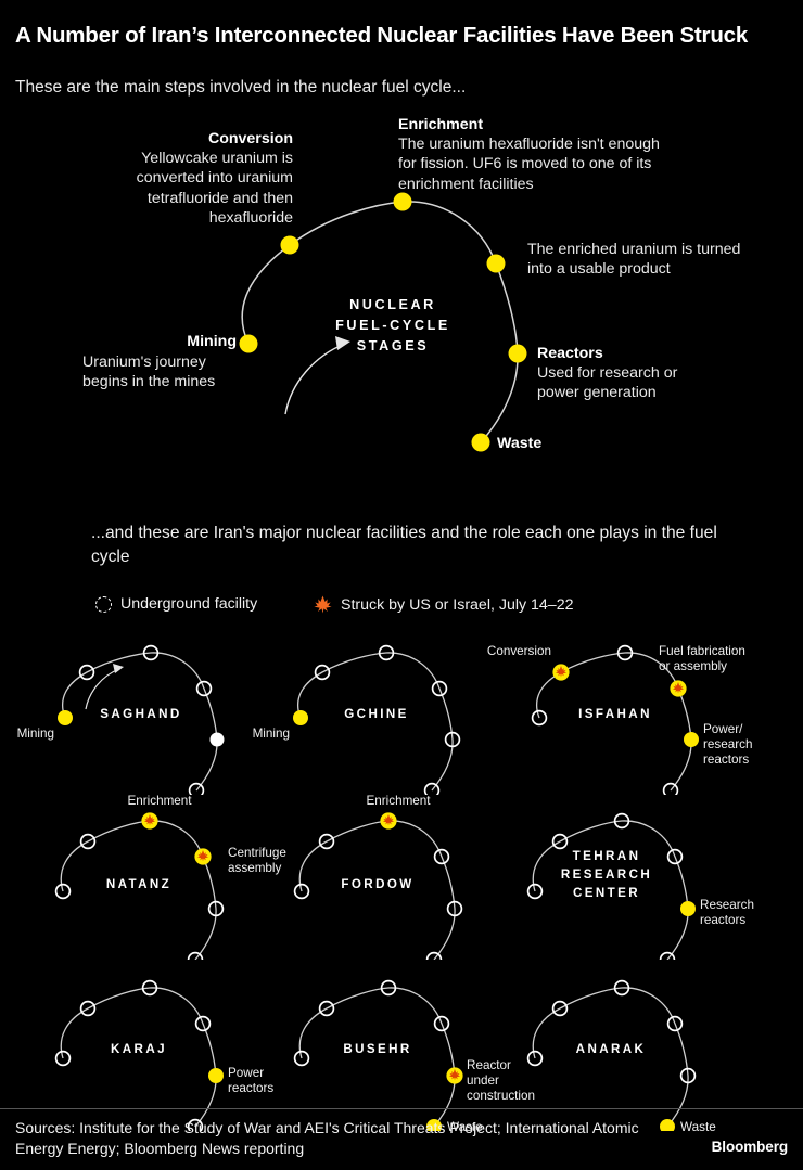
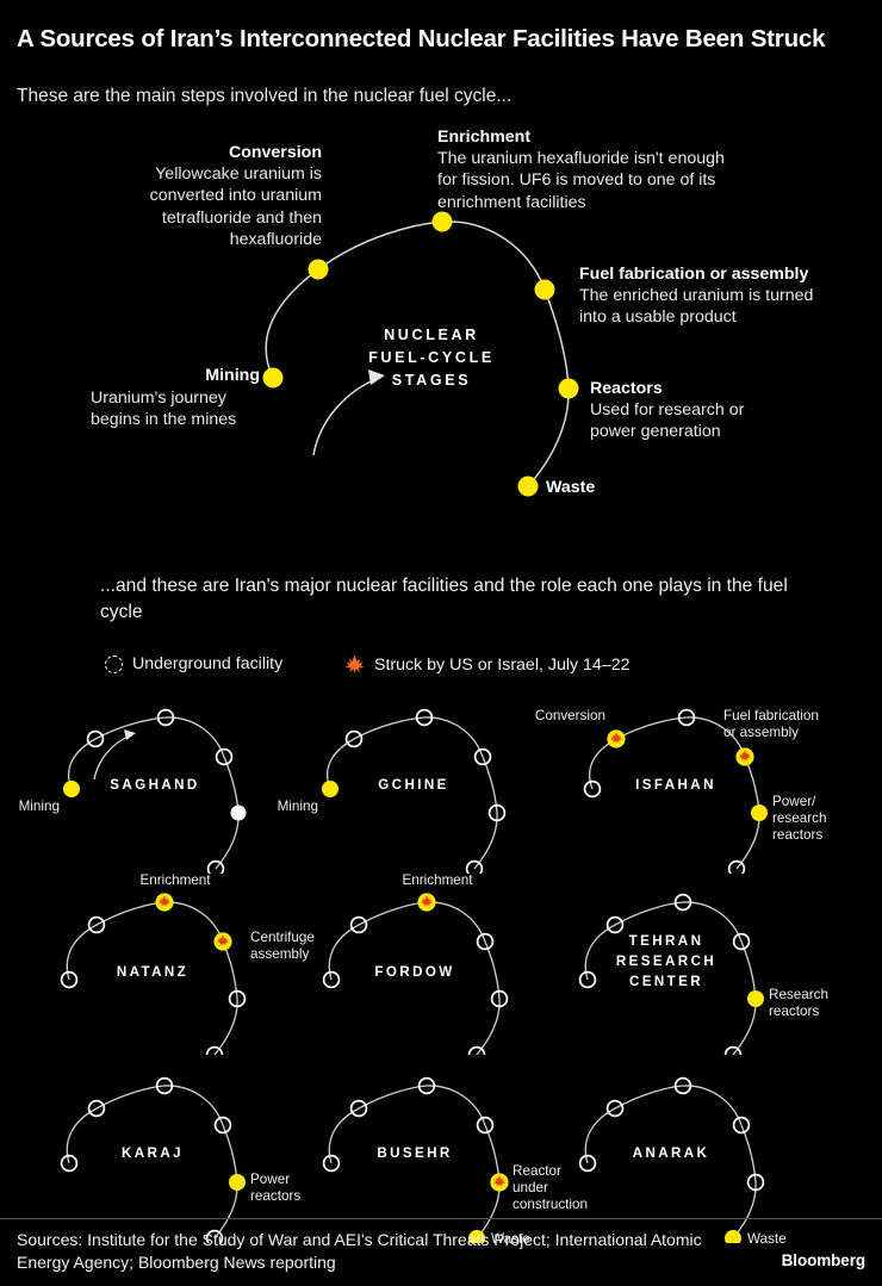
- A Number of Iran’s Interconnected Nuclear Facilities Have Been Struck
+ A Sources of Iran’s Interconnected Nuclear Facilities Have Been Struck
  These are the main steps involved in the nuclear fuel cycle...
  Conversion
  Yellowcake uranium is
  converted into uranium
  tetrafluoride and then
  hexafluoride
  Enrichment
  The uranium hexafluoride isn't enough
  for fission. UF6 is moved to one of its
  enrichment facilities
+ Fuel fabrication or assembly
  The enriched uranium is turned
  into a usable product
  Reactors
  Used for research or
  power generation
  Waste
  Mining
  Uranium's journey
  begins in the mines
  NUCLEAR
  FUEL-CYCLE
  STAGES
  ...and these are Iran's major nuclear facilities and the role each one plays in the fuel cycle
  Underground facility
  Struck by US or Israel, July 14–22
  SAGHAND
  Mining
  GCHINE
  Mining
  ISFAHAN
  Conversion
  Fuel fabrication
  or assembly
  Power/
  research
  reactors
  NATANZ
  Enrichment
  Centrifuge
  assembly
  FORDOW
  Enrichment
  TEHRAN
  RESEARCH
  CENTER
  Research
  reactors
  KARAJ
  Power
  reactors
  BUSEHR
  Reactor
  under
  construction
  Waste
  ANARAK
  Waste
- Sources: Institute for the Study of War and AEI's Critical Threats Project; International Atomic Energy Energy; Bloomberg News reporting
+ Sources: Institute for the Study of War and AEI's Critical Threats Project; International Atomic Energy Agency; Bloomberg News reporting
  Bloomberg
